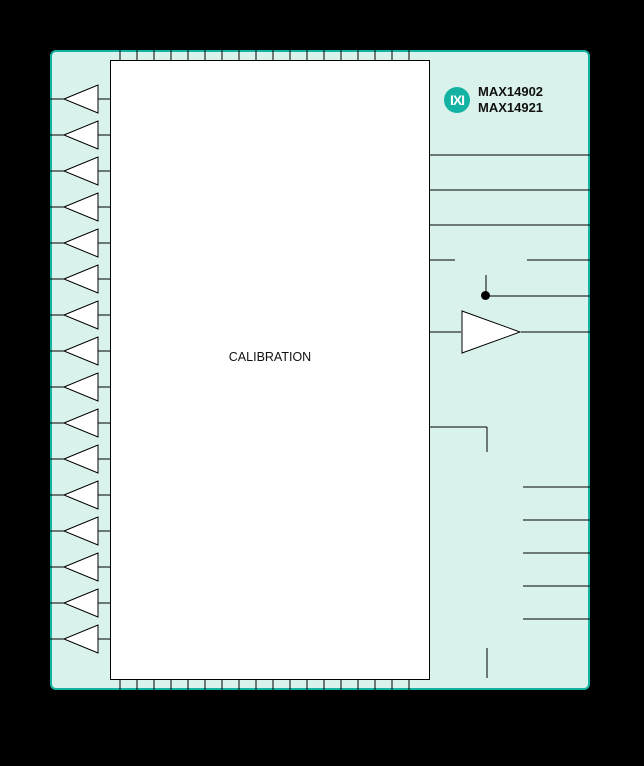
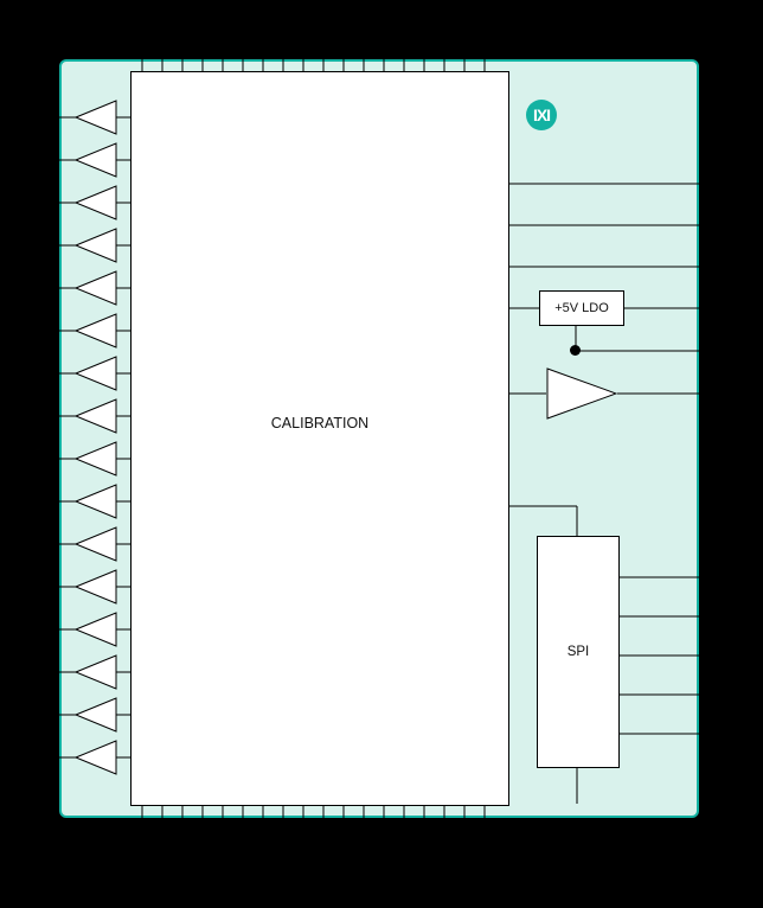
  CALIBRATION
+ +5V LDO
+ SPI
  IXI
- MAX14902
- MAX14921
